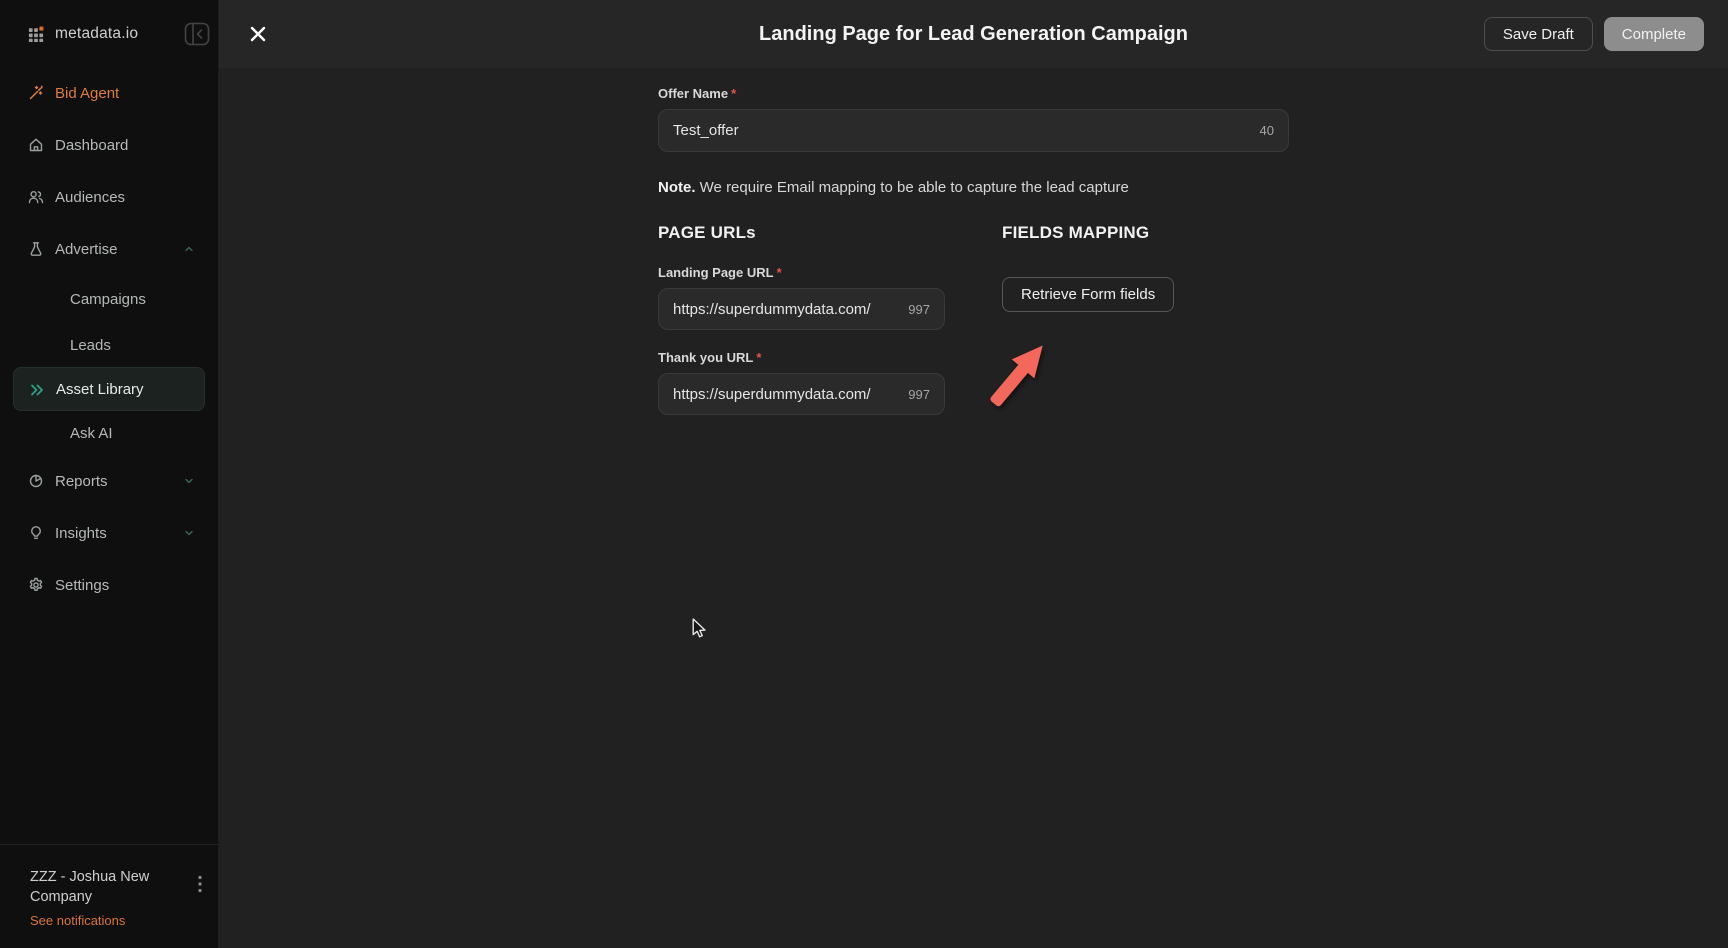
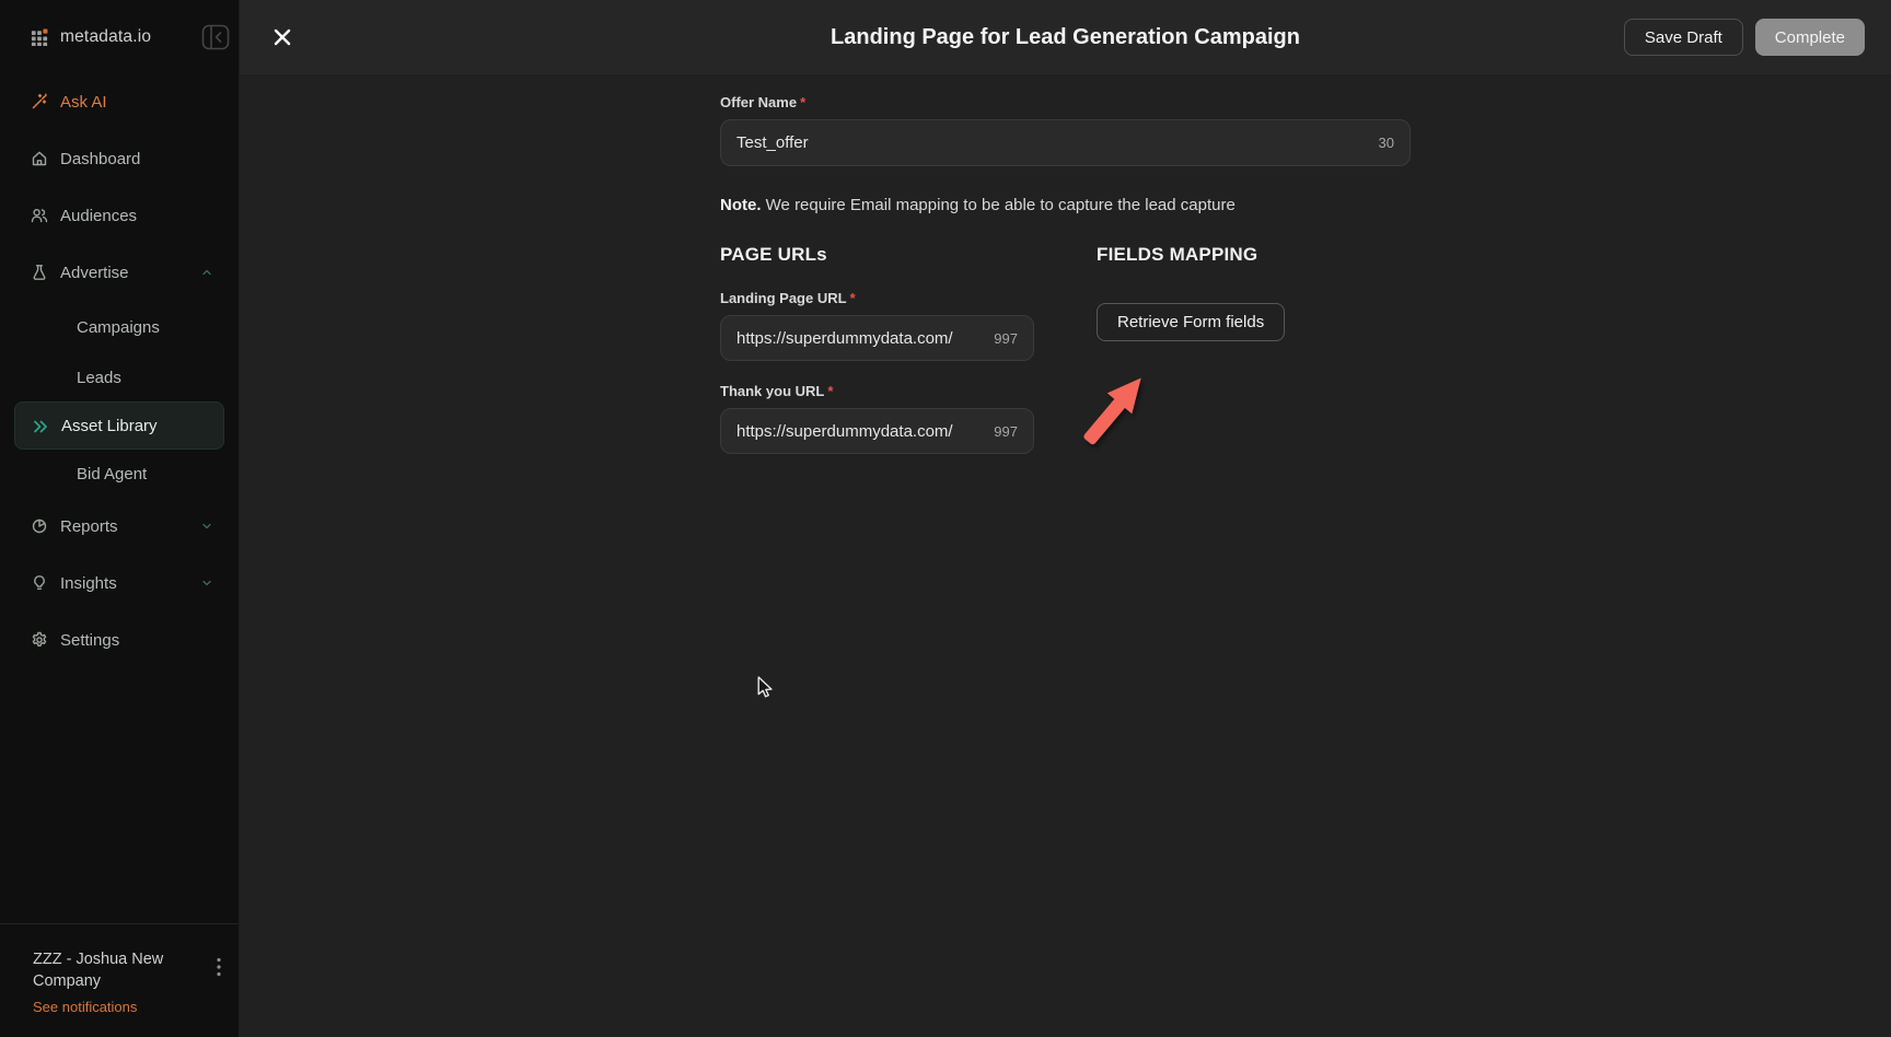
  metadata.io
- Bid Agent
+ Ask AI
  Dashboard
  Audiences
  Advertise
  Campaigns
  Leads
  Asset Library
- Ask AI
+ Bid Agent
  Reports
  Insights
  Settings
  ZZZ - Joshua New Company
  See notifications
  Landing Page for Lead Generation Campaign
  Save Draft
  Complete
  Offer Name *
  Test_offer
- 40
+ 30
  Note. We require Email mapping to be able to capture the lead capture
  PAGE URLs
  Landing Page URL *
  https://superdummydata.com/
  997
  Thank you URL *
  https://superdummydata.com/
  997
  FIELDS MAPPING
  Retrieve Form fields
